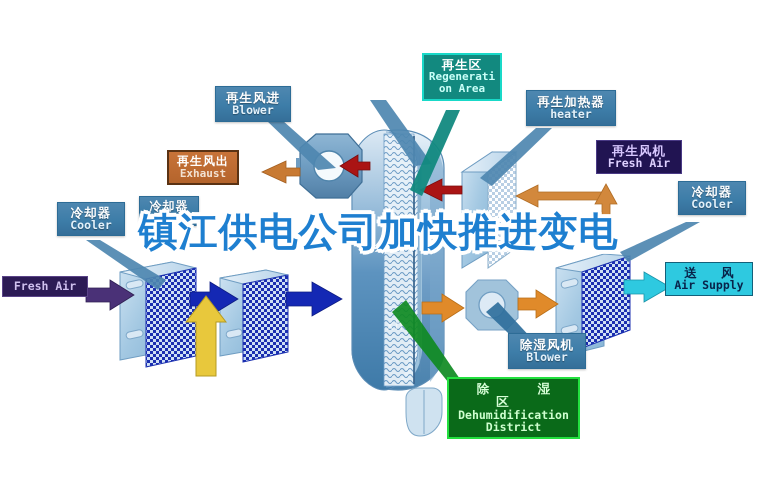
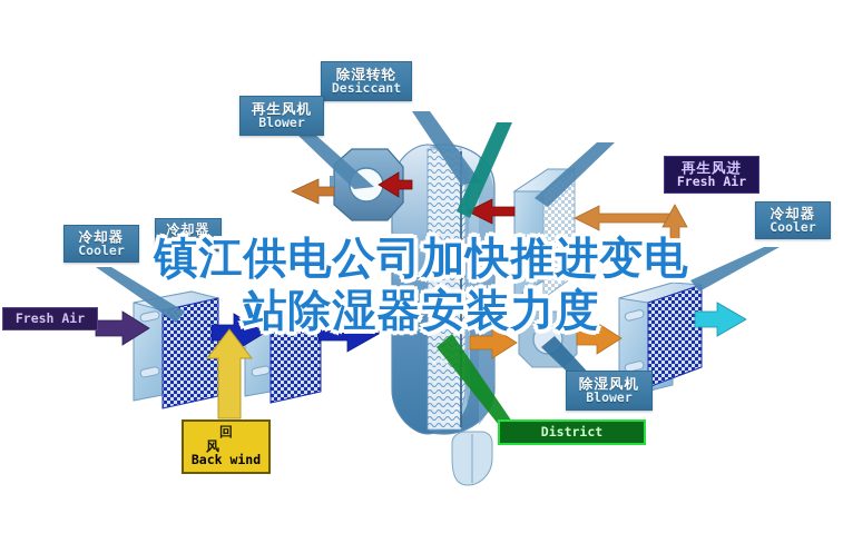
  xh
  镇江供电公司加快推进变电
+ 站除湿器安装力度
+ 除湿转轮
+ Desiccant
- 再生风进
+ 再生风机
  Blower
- 再生风出
- Exhaust
- 再生区
- Regenerati
- on Area
- 再生加热器
- heater
- 再生风机
+ 再生风进
  Fresh Air
  冷却器
  Cooler
  冷却器
  Cooler
  冷却器
  Fresh Air
+ 回 风
+ Back wind
  除湿风机
  Blower
- 除 湿 区
- Dehumidification
  District
- 送 风
- Air Supply
